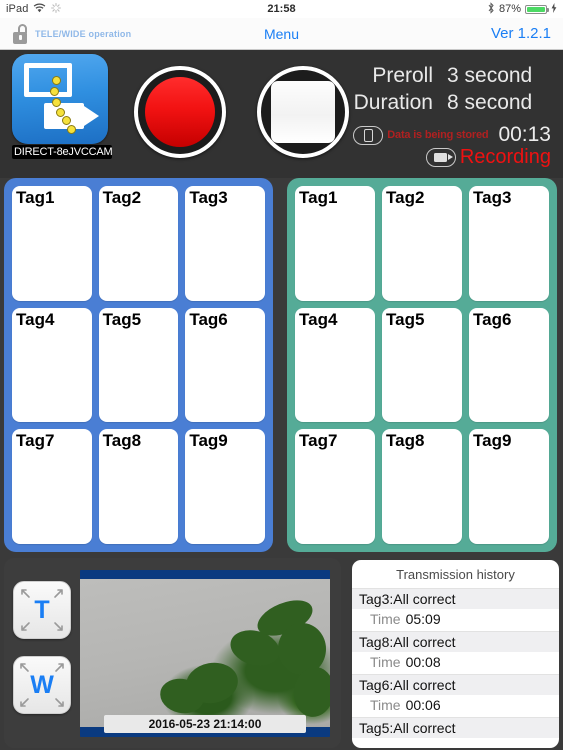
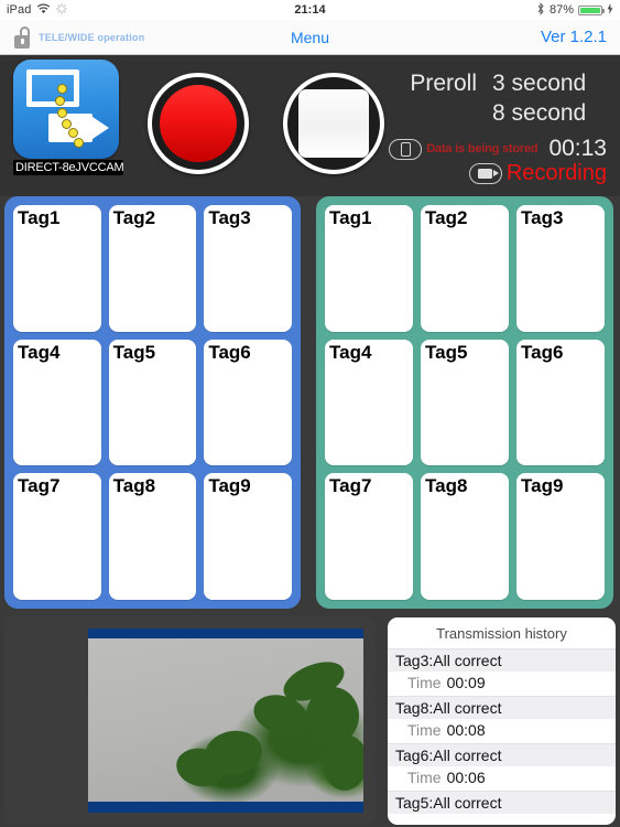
  iPad
- 21:58
+ 21:14
  87%
  TELE/WIDE operation
  Menu
  Ver 1.2.1
  DIRECT-8eJVCCAM
  Preroll
  3 second
- Duration
  8 second
  Data is being stored
  00:13
  Recording
  Tag1
  Tag2
  Tag3
  Tag4
  Tag5
  Tag6
  Tag7
  Tag8
  Tag9
  Tag1
  Tag2
  Tag3
  Tag4
  Tag5
  Tag6
  Tag7
  Tag8
  Tag9
- T
- W
- 2016-05-23 21:14:00
  Transmission history
  Tag3:All correct
- Time 05:09
+ Time 00:09
  Tag8:All correct
  Time 00:08
  Tag6:All correct
  Time 00:06
  Tag5:All correct
